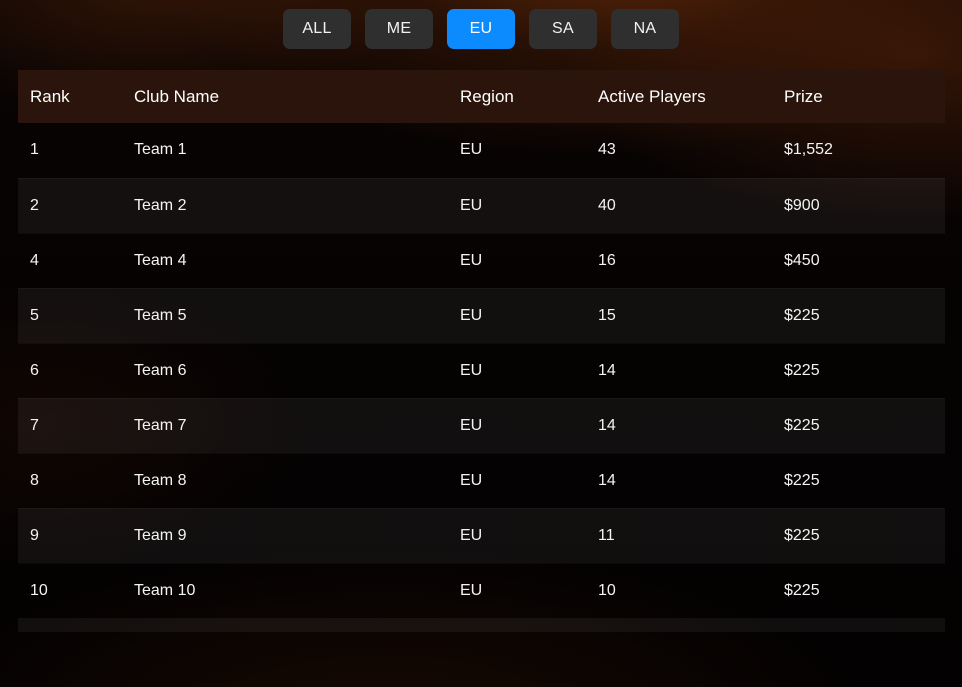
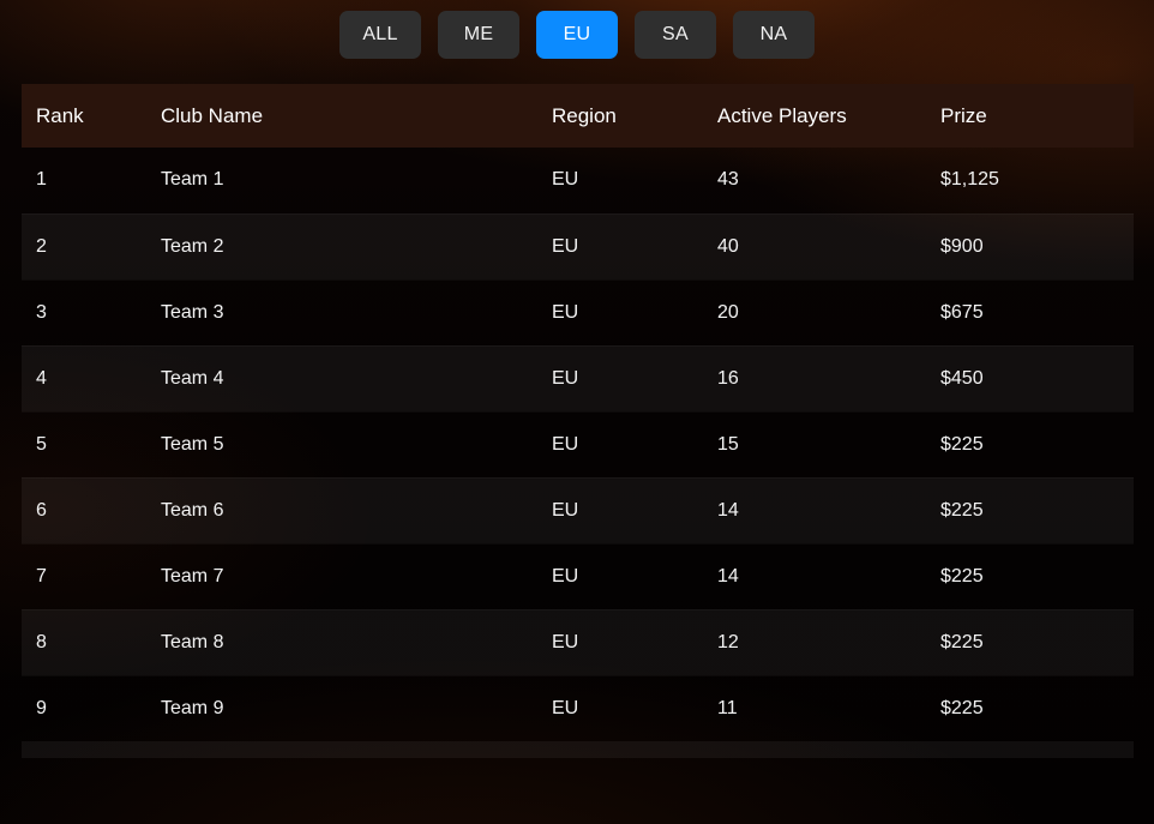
  ALL
  ME
  EU
  SA
  NA
  Rank	Club Name	Region	Active Players	Prize
- 1	Team 1	EU	43	$1,552
+ 1	Team 1	EU	43	$1,125
  2	Team 2	EU	40	$900
+ 3	Team 3	EU	20	$675
  4	Team 4	EU	16	$450
  5	Team 5	EU	15	$225
  6	Team 6	EU	14	$225
  7	Team 7	EU	14	$225
- 8	Team 8	EU	14	$225
+ 8	Team 8	EU	12	$225
  9	Team 9	EU	11	$225
- 10	Team 10	EU	10	$225
